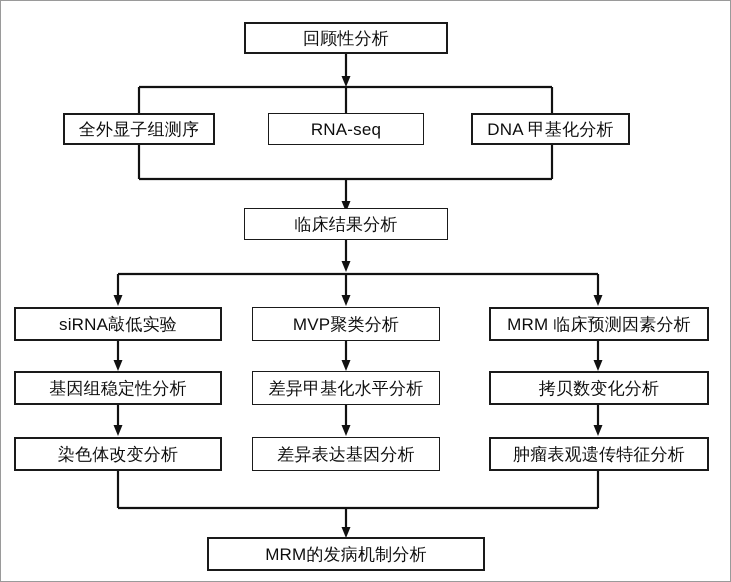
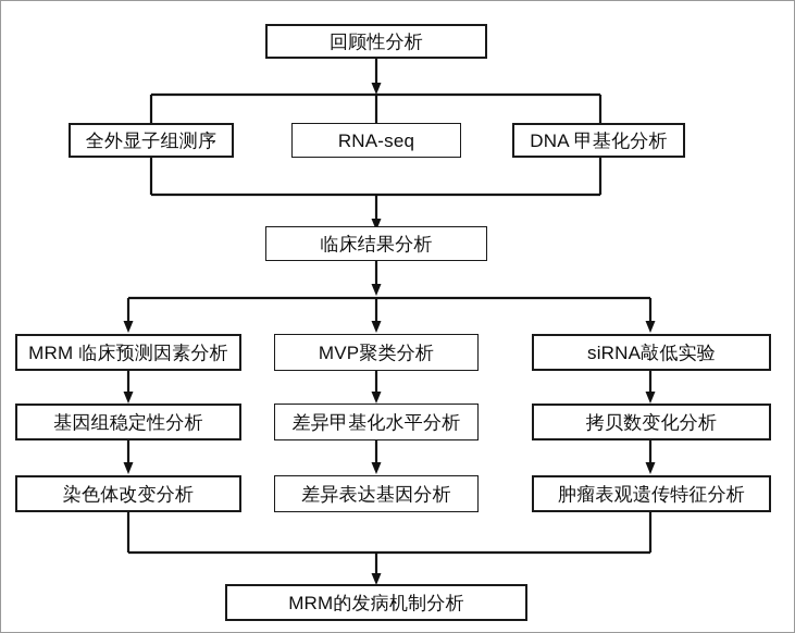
  回顾性分析
  全外显子组测序
  RNA-seq
  DNA 甲基化分析
  临床结果分析
- siRNA敲低实验
+ MRM 临床预测因素分析
  基因组稳定性分析
  染色体改变分析
  MVP聚类分析
  差异甲基化水平分析
  差异表达基因分析
- MRM 临床预测因素分析
+ siRNA敲低实验
  拷贝数变化分析
  肿瘤表观遗传特征分析
  MRM的发病机制分析
